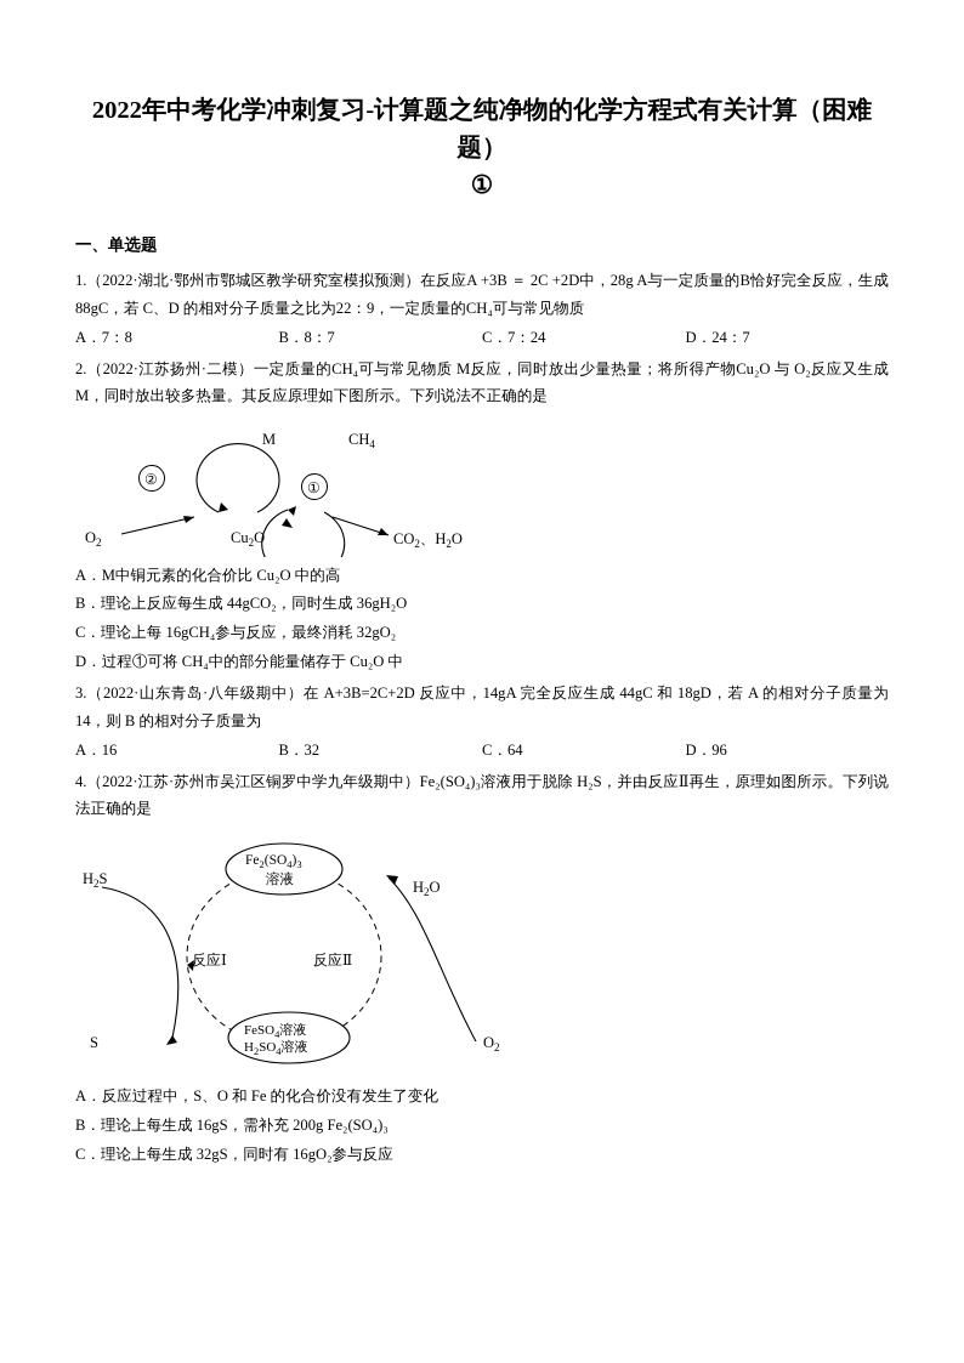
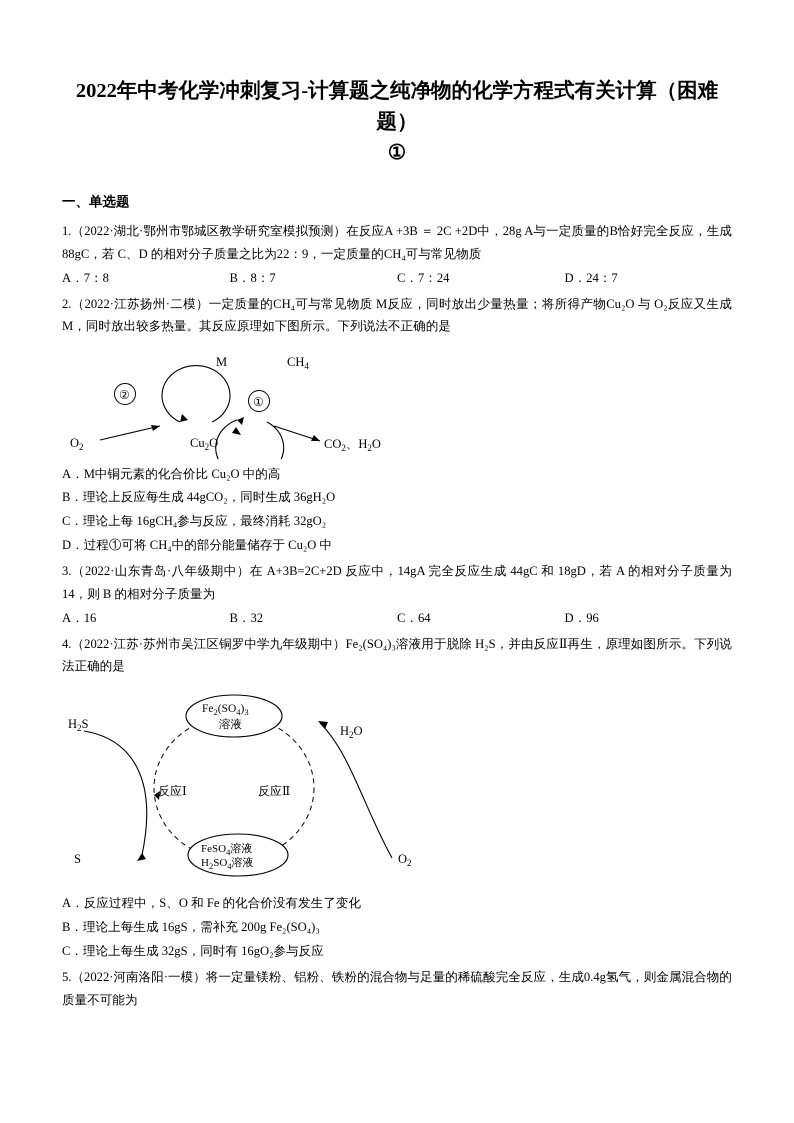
  2022年中考化学冲刺复习-计算题之纯净物的化学方程式有关计算（困难题）
  ①
  一、单选题
  1.（2022·湖北·鄂州市鄂城区教学研究室模拟预测）在反应A +3B ＝ 2C +2D中，28g A与一定质量的B恰好完全反应，生成88gC，若 C、D 的相对分子质量之比为22：9，一定质量的CH₄可与常见物质
  A．7：8
  B．8：7
  C．7：24
  D．24：7
  2.（2022·江苏扬州·二模）一定质量的CH₄可与常见物质 M反应，同时放出少量热量；将所得产物Cu₂O 与 O₂反应又生成 M，同时放出较多热量。其反应原理如下图所示。下列说法不正确的是
  M
  CH4
  ②
  ①
  O2
  Cu2O
  CO2、H2O
  A．M中铜元素的化合价比 Cu₂O 中的高
  B．理论上反应每生成 44gCO₂，同时生成 36gH₂O
  C．理论上每 16gCH₄参与反应，最终消耗 32gO₂
  D．过程①可将 CH₄中的部分能量储存于 Cu₂O 中
  3.（2022·山东青岛·八年级期中）在 A+3B=2C+2D 反应中，14gA 完全反应生成 44gC 和 18gD，若 A 的相对分子质量为 14，则 B 的相对分子质量为
  A．16
  B．32
  C．64
  D．96
  4.（2022·江苏·苏州市吴江区铜罗中学九年级期中）Fe₂(SO₄)₃溶液用于脱除 H₂S，并由反应Ⅱ再生，原理如图所示。下列说法正确的是
  Fe2(SO4)3
  溶液
  FeSO4溶液
  H2SO4溶液
  H2S
  S
  H2O
  O2
  反应Ⅰ
  反应Ⅱ
  A．反应过程中，S、O 和 Fe 的化合价没有发生了变化
  B．理论上每生成 16gS，需补充 200g Fe₂(SO₄)₃
  C．理论上每生成 32gS，同时有 16gO₂参与反应
+ 5.（2022·河南洛阳·一模）将一定量镁粉、铝粉、铁粉的混合物与足量的稀硫酸完全反应，生成0.4g氢气，则金属混合物的质量不可能为
